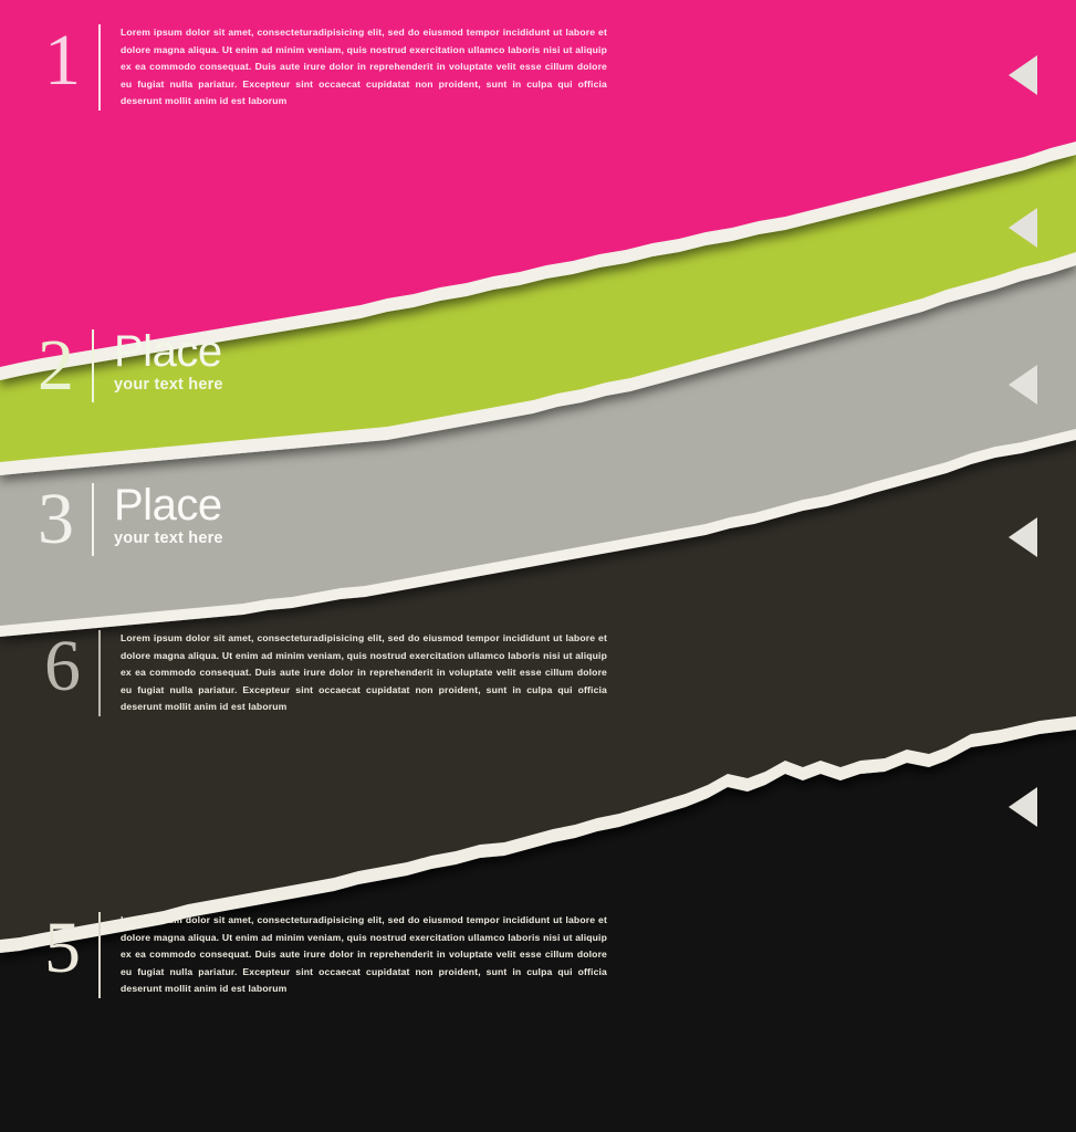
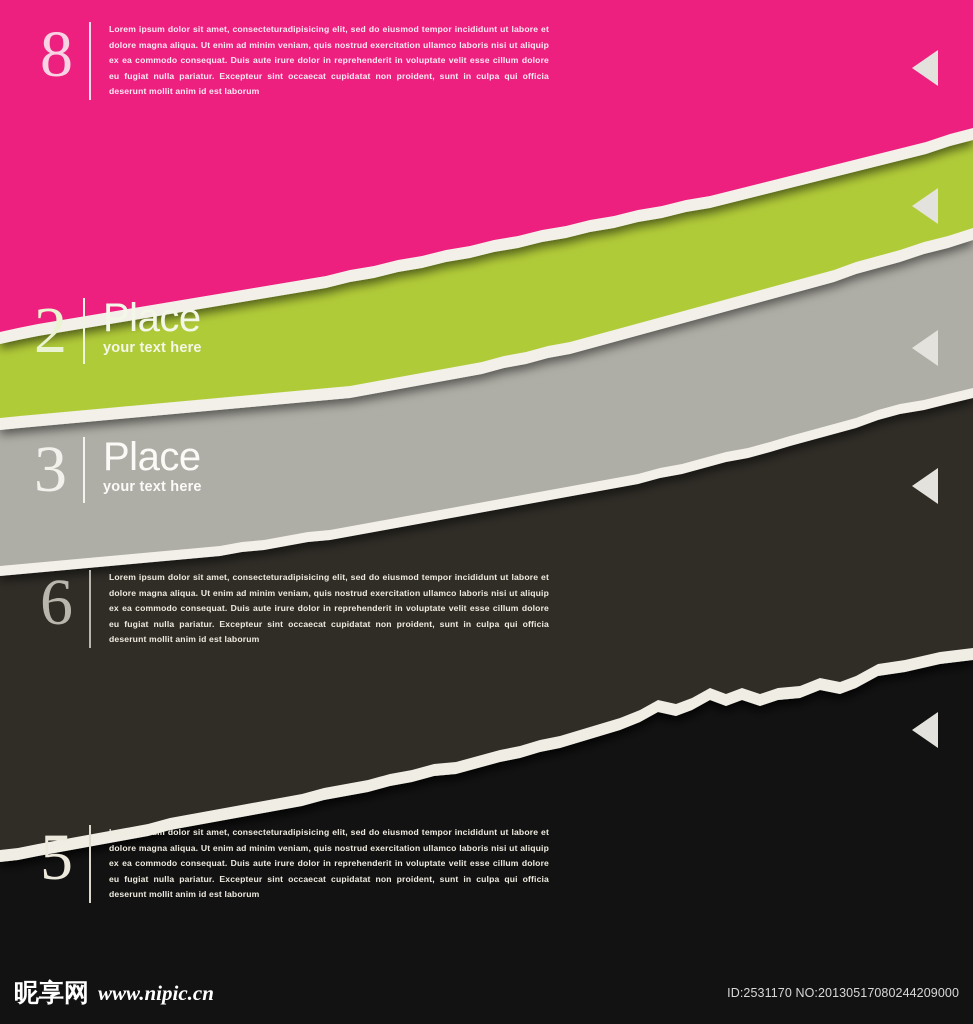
- 1
+ 8
  Lorem ipsum dolor sit amet, consecteturadipisicing elit, sed do eiusmod tempor incididunt ut labore et dolore magna aliqua. Ut enim ad minim veniam, quis nostrud exercitation ullamco laboris nisi ut aliquip ex ea commodo consequat. Duis aute irure dolor in reprehenderit in voluptate velit esse cillum dolore eu fugiat nulla pariatur. Excepteur sint occaecat cupidatat non proident, sunt in culpa qui officia deserunt mollit anim id est laborum
  2
  Place
  your text here
  3
  Place
  your text here
  6
  Lorem ipsum dolor sit amet, consecteturadipisicing elit, sed do eiusmod tempor incididunt ut labore et dolore magna aliqua. Ut enim ad minim veniam, quis nostrud exercitation ullamco laboris nisi ut aliquip ex ea commodo consequat. Duis aute irure dolor in reprehenderit in voluptate velit esse cillum dolore eu fugiat nulla pariatur. Excepteur sint occaecat cupidatat non proident, sunt in culpa qui officia deserunt mollit anim id est laborum
  5
  Lorem ipsum dolor sit amet, consecteturadipisicing elit, sed do eiusmod tempor incididunt ut labore et dolore magna aliqua. Ut enim ad minim veniam, quis nostrud exercitation ullamco laboris nisi ut aliquip ex ea commodo consequat. Duis aute irure dolor in reprehenderit in voluptate velit esse cillum dolore eu fugiat nulla pariatur. Excepteur sint occaecat cupidatat non proident, sunt in culpa qui officia deserunt mollit anim id est laborum
+ 昵享网
+ www.nipic.cn
+ ID:2531170 NO:20130517080244209000
